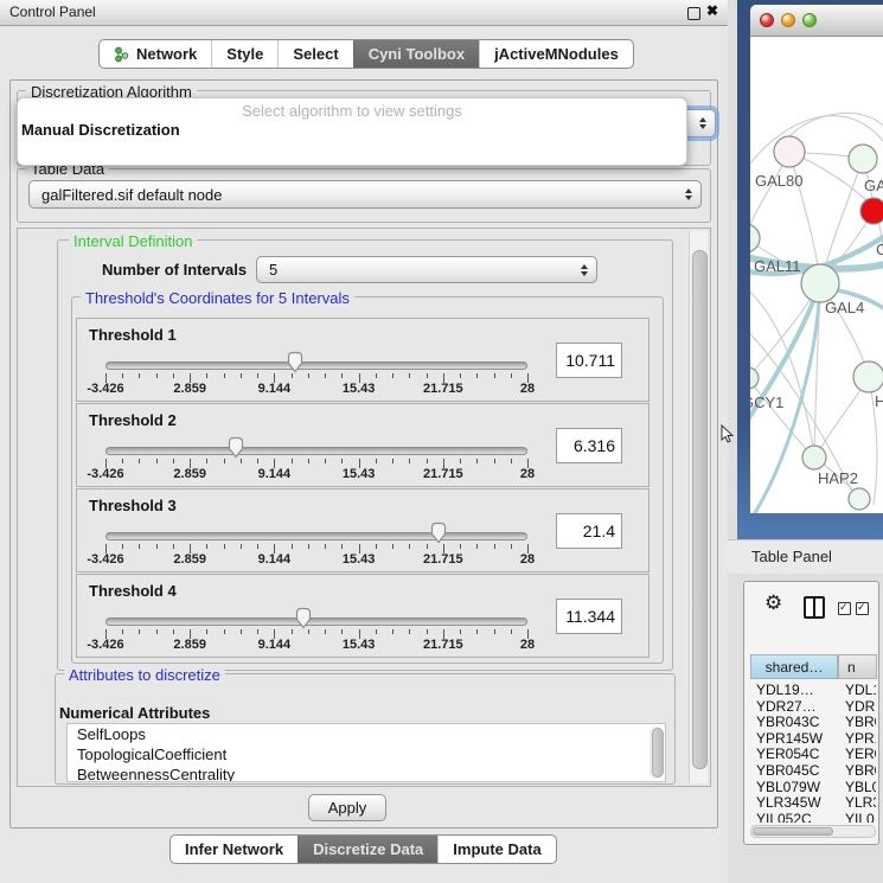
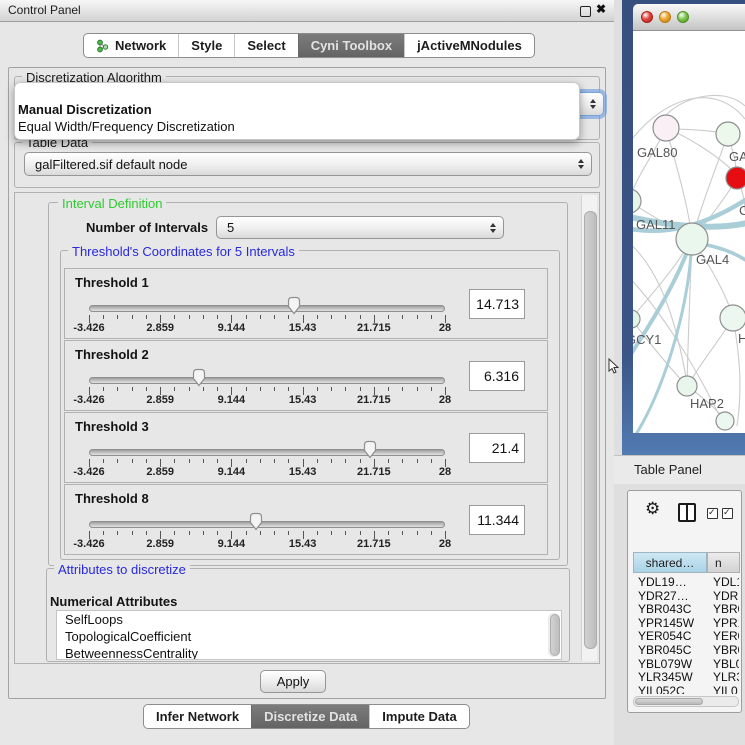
  Control Panel
  ✖
  Network
  Style
  Select
  Cyni Toolbox
  jActiveMNodules
  Discretization Algorithm
- Select algorithm to view settings
  Manual Discretization
+ Equal Width/Frequency Discretization
  Table Data
  galFiltered.sif default node
  Interval Definition
  Number of Intervals
  5
  Threshold's Coordinates for 5 Intervals
  Threshold 1
  -3.426
  2.859
  9.144
  15.43
  21.715
  28
- 10.711
+ 14.713
  Threshold 2
  -3.426
  2.859
  9.144
  15.43
  21.715
  28
  6.316
  Threshold 3
  -3.426
  2.859
  9.144
  15.43
  21.715
  28
  21.4
- Threshold 4
+ Threshold 8
  -3.426
  2.859
  9.144
  15.43
  21.715
  28
  11.344
  Attributes to discretize
  Numerical Attributes
  SelfLoops
  TopologicalCoefficient
  BetweennessCentrality
  Apply
  Infer Network
  Discretize Data
  Impute Data
  GAL80
  GA
  C
  GAL11
  GAL4
  CY1
  H
  HAP2
  Table Panel
  ⚙
  shared…
  n
  YDL19…
  YDL
  YDR27…
  YDR
  YBR043C
  YBR
  YPR145W
  YPR
  YER054C
  YER
  YBR045C
  YBR
  YBL079W
  YBL
  YLR345W
  YLR
  YIL052C
  YIL0
